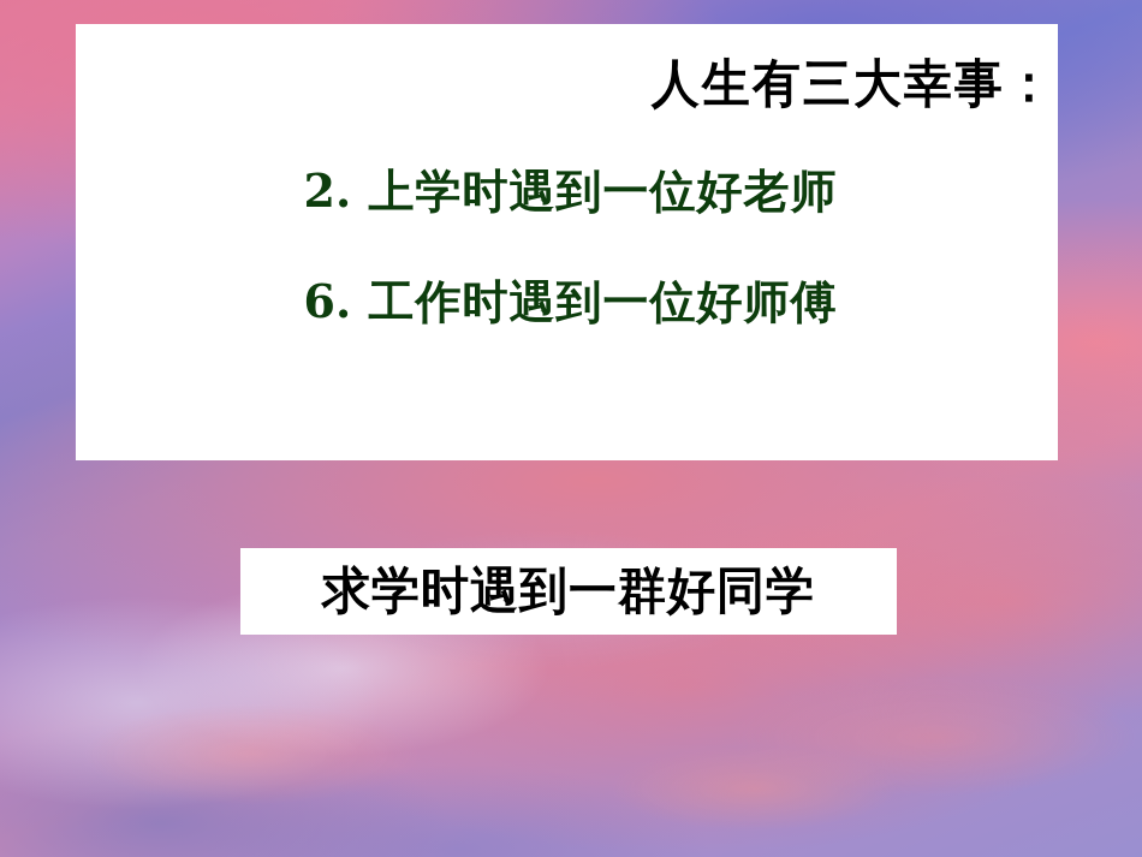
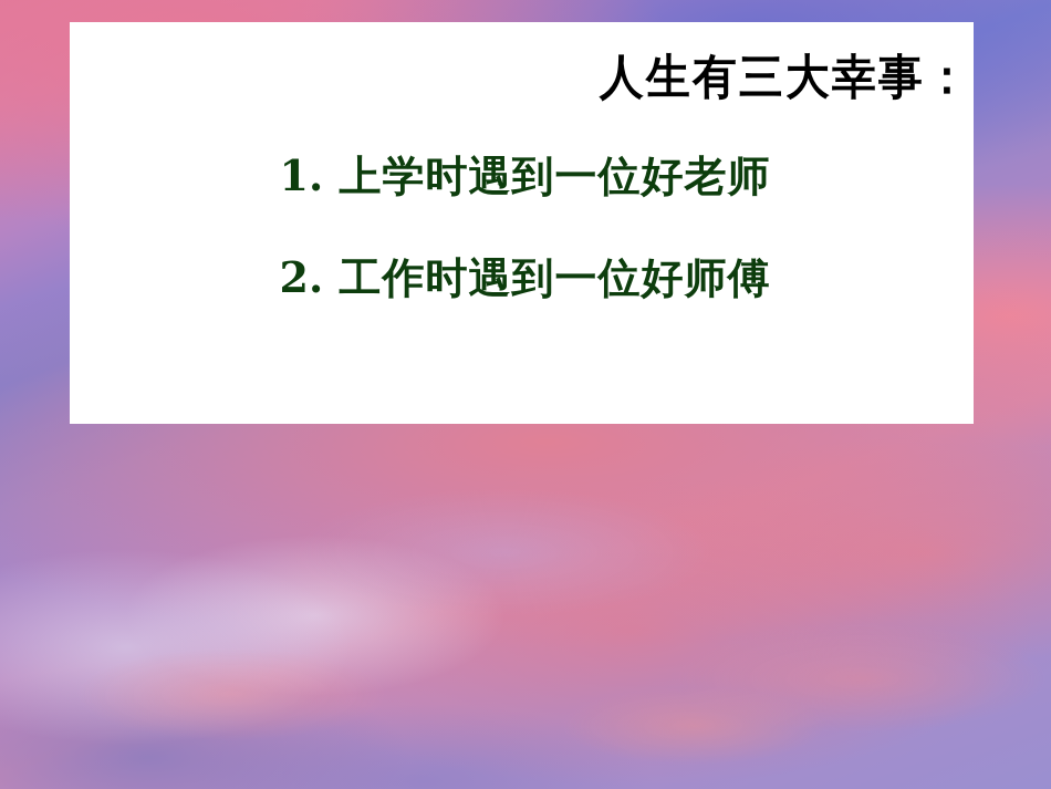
  人生有三大幸事：
- 2. 上学时遇到一位好老师
+ 1. 上学时遇到一位好老师
- 6. 工作时遇到一位好师傅
+ 2. 工作时遇到一位好师傅
- 求学时遇到一群好同学
